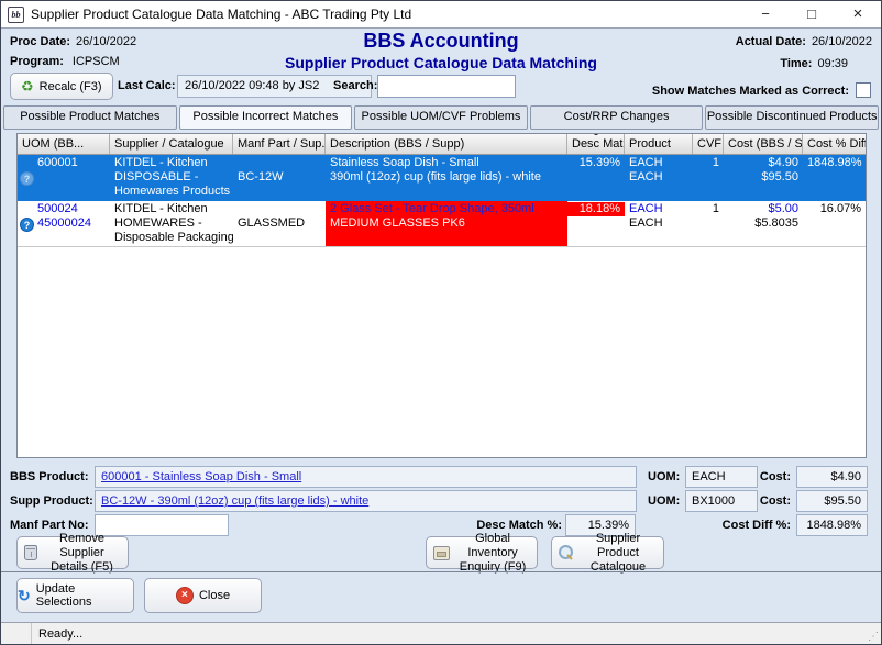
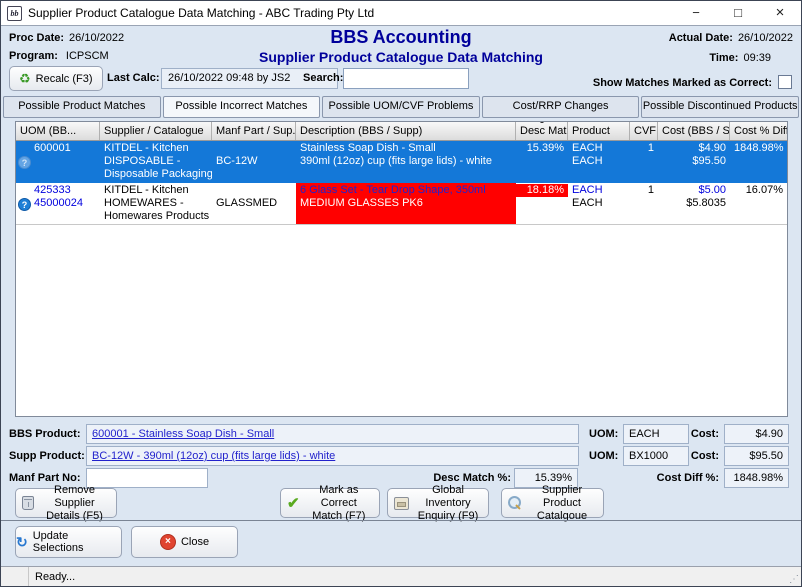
  bb
  Supplier Product Catalogue Data Matching - ABC Trading Pty Ltd
  −
  □
  ×
  Proc Date: 26/10/2022
  Program: ICPSCM
  BBS Accounting
  Supplier Product Catalogue Data Matching
  Actual Date: 26/10/2022
  Time: 09:39
  ♻
  Recalc (F3)
  Last Calc:
  26/10/2022 09:48 by JS2
  Search:
  Show Matches Marked as Correct:
  Possible Product Matches
  Possible Incorrect Matches
  Possible UOM/CVF Problems
  Cost/RRP Changes
  Possible Discontinued Products
  UOM (BB...
  Supplier / Catalogue
  Manf Part / Sup.
  Description (BBS / Supp)
  Desc Mat
  Product
  CVF
  Cost (BBS / S
  Cost % Dif
  ?
  600001
  KITDEL - Kitchen
  DISPOSABLE -
- Homewares Products
+ Disposable Packaging
  BC-12W
  Stainless Soap Dish - Small
  390ml (12oz) cup (fits large lids) - white
  15.39%
  EACH
  EACH
  1
  $4.90
  $95.50
  1848.98%
  ?
- 500024
+ 425333
  45000024
  KITDEL - Kitchen
  HOMEWARES -
- Disposable Packaging
+ Homewares Products
  GLASSMED
- 2 Glass Set - Tear Drop Shape, 350ml
+ 6 Glass Set - Tear Drop Shape, 350ml
  MEDIUM GLASSES PK6
  18.18%
  EACH
  EACH
  1
  $5.00
  $5.8035
  16.07%
  BBS Product:
  600001 - Stainless Soap Dish - Small
  UOM:
  EACH
  Cost:
  $4.90
  Supp Product:
  BC-12W - 390ml (12oz) cup (fits large lids) - white
  UOM:
  BX1000
  Cost:
  $95.50
  Manf Part No:
  Desc Match %:
  15.39%
  Cost Diff %:
  1848.98%
  Remove Supplier
  Details (F5)
+ ✔
+ Mark as Correct
+ Match (F7)
  Global Inventory
  Enquiry (F9)
  Supplier Product
  Catalgoue
  ↻
  Update Selections
  ×
  Close
  Ready...
  ⋰
